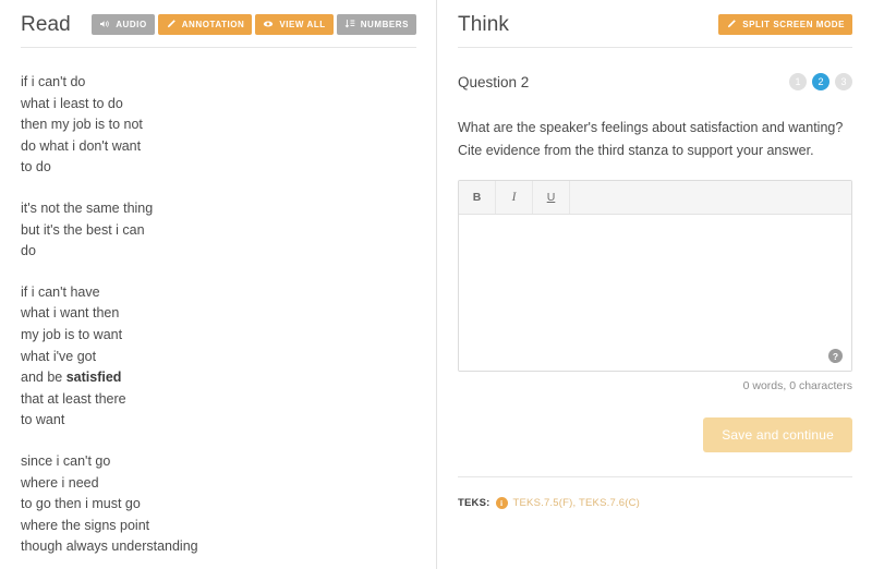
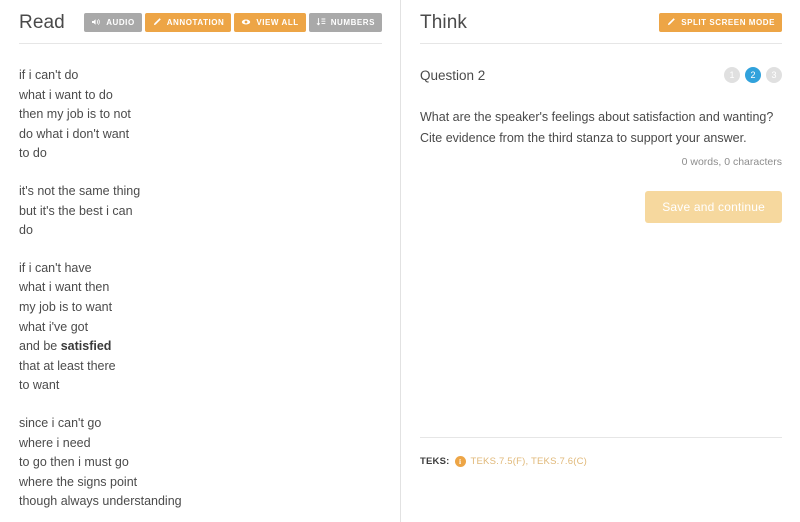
  Read
  AUDIO
  ANNOTATION
  VIEW ALL
  NUMBERS
  if i can't do
- what i least to do
+ what i want to do
  then my job is to not
  do what i don't want
  to do
  it's not the same thing
  but it's the best i can
  do
  if i can't have
  what i want then
  my job is to want
  what i've got
  and be satisfied
  that at least there
  to want
  since i can't go
  where i need
  to go then i must go
  where the signs point
  though always understanding
  Think
  SPLIT SCREEN MODE
  Question 2
  1
  2
  3
  What are the speaker's feelings about satisfaction and wanting?
  Cite evidence from the third stanza to support your answer.
- B
- I
- U
- ?
  0 words, 0 characters
  Save and continue
  TEKS:
  i
  TEKS.7.5(F), TEKS.7.6(C)
